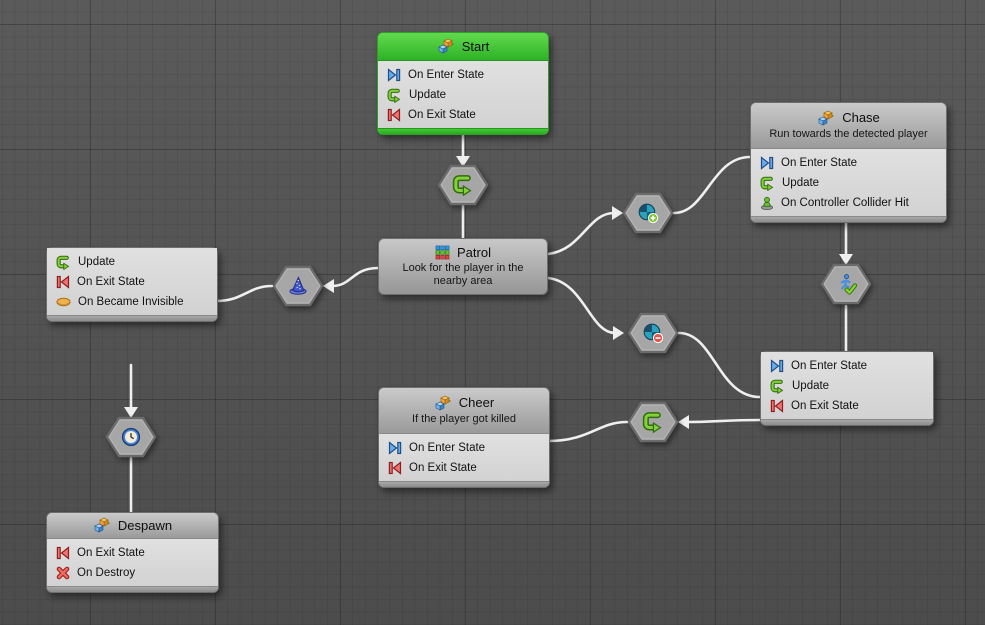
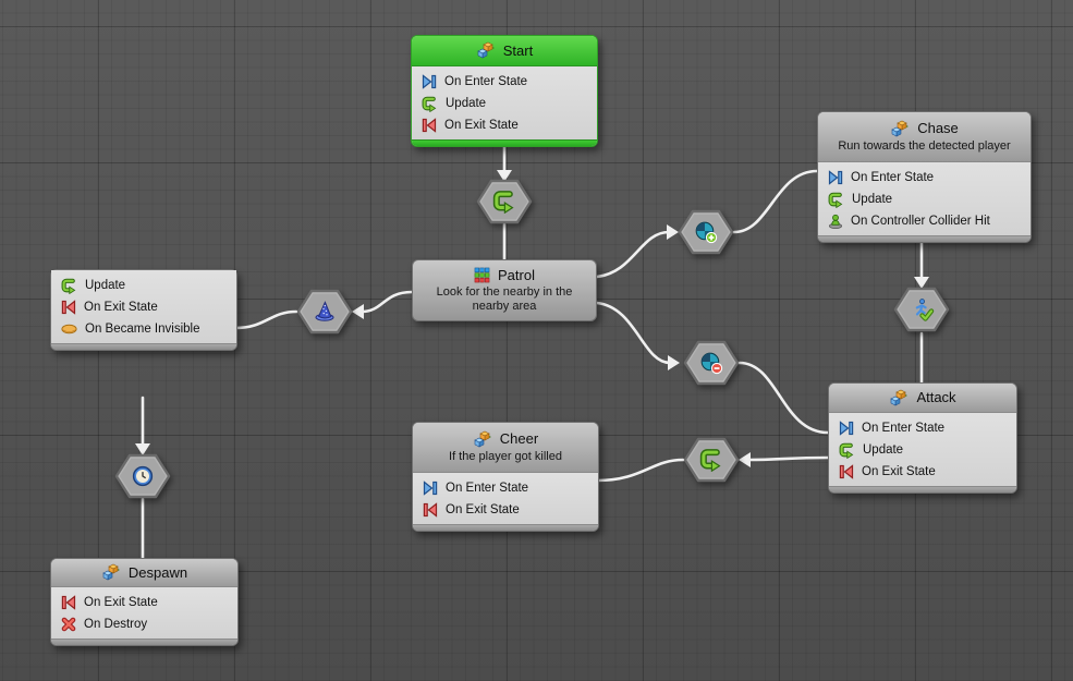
  Start
  On Enter State
  Update
  On Exit State
  Chase
  Run towards the detected player
  On Enter State
  Update
  On Controller Collider Hit
  Patrol
- Look for the player in the nearby area
+ Look for the nearby in the nearby area
  Update
  On Exit State
  On Became Invisible
  Cheer
  If the player got killed
  On Enter State
  On Exit State
+ Attack
  On Enter State
  Update
  On Exit State
  Despawn
  On Exit State
  On Destroy
